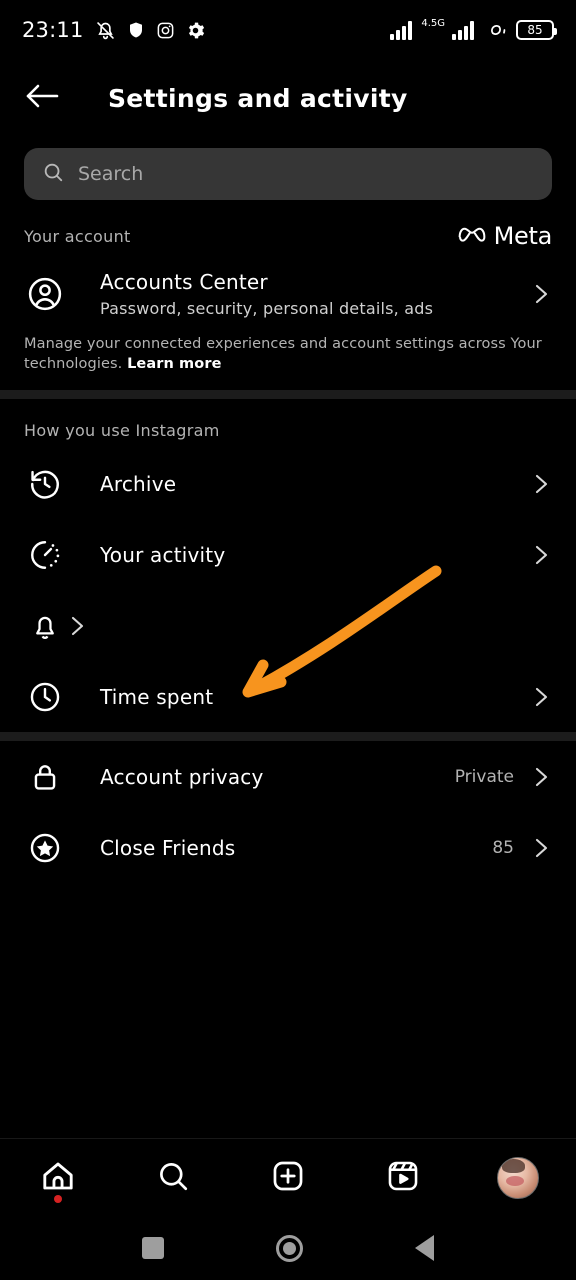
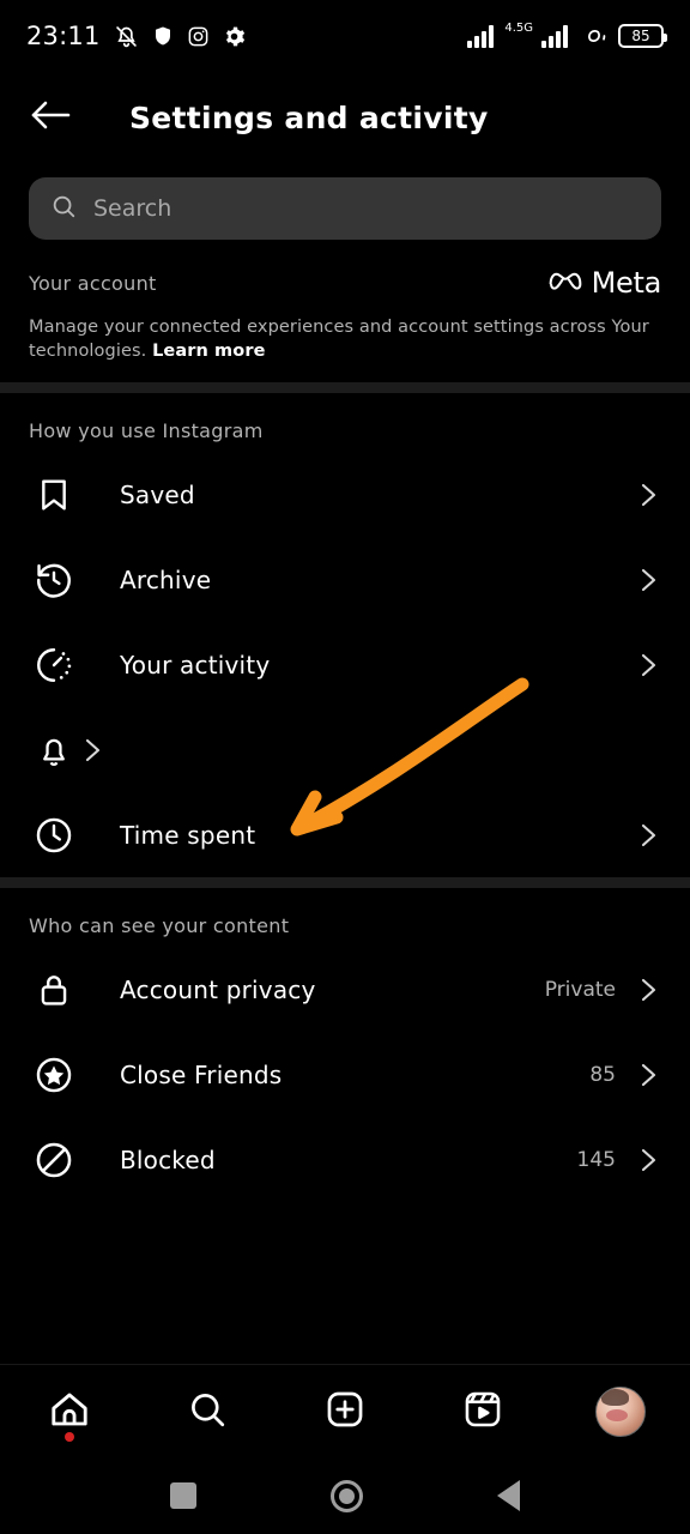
  23:11
  4.5G
  85
  Settings and activity
  Search
  Your account
  Meta
- Accounts Center
- Password, security, personal details, ads
  Manage your connected experiences and account settings across Your technologies. Learn more
  How you use Instagram
+ Saved
  Archive
  Your activity
  Time spent
+ Who can see your content
  Account privacy
  Private
  Close Friends
  85
+ Blocked
+ 145
